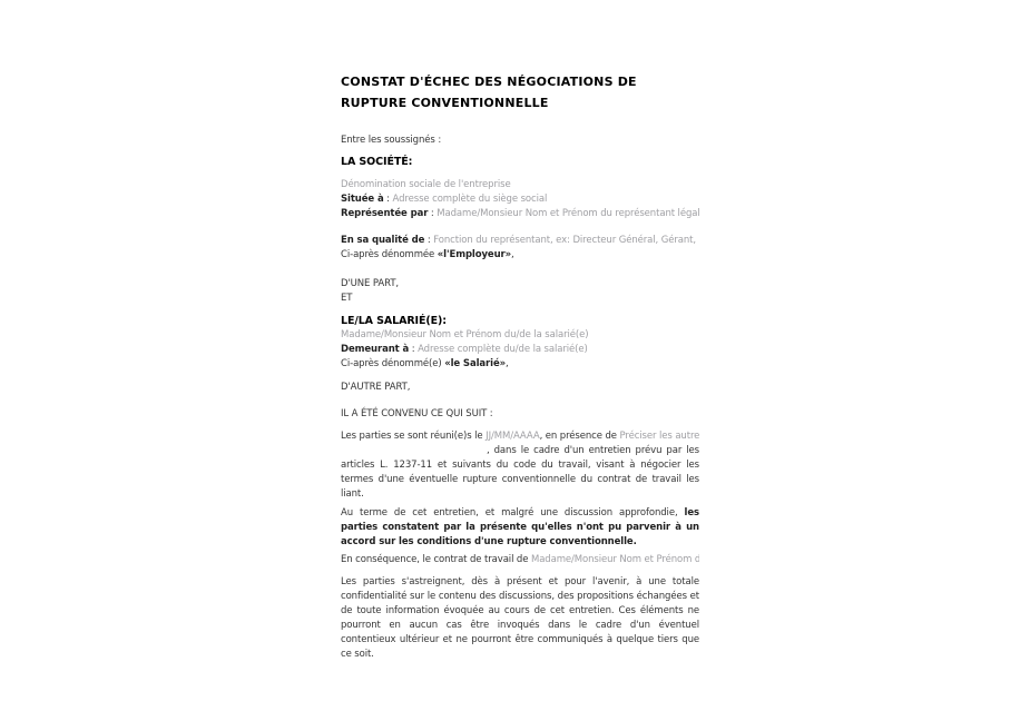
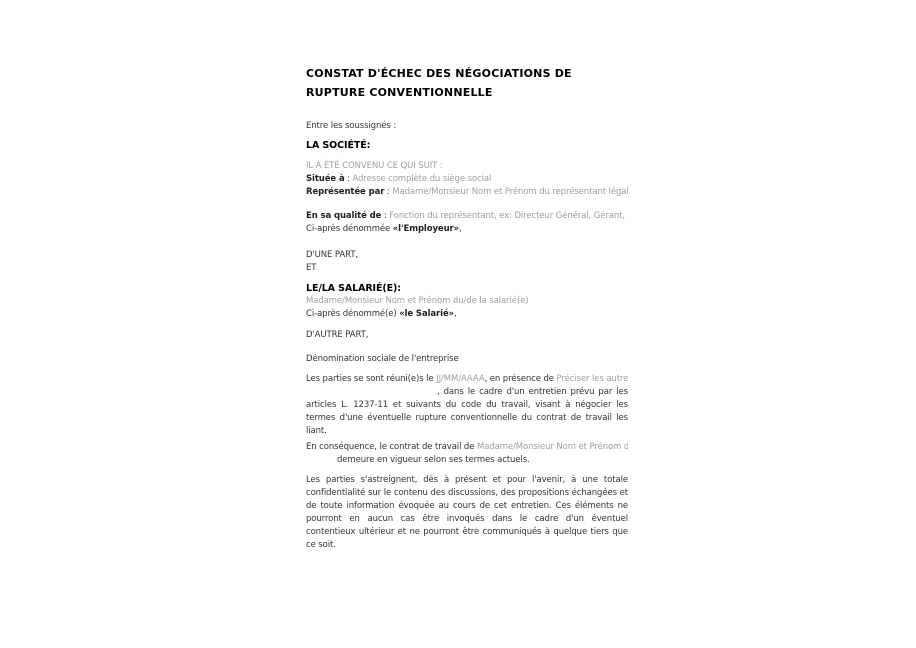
  CONSTAT D'ÉCHEC DES NÉGOCIATIONS DE RUPTURE CONVENTIONNELLE
  Entre les soussignés :
  LA SOCIÉTÉ:
- Dénomination sociale de l'entreprise
+ IL A ÉTÉ CONVENU CE QUI SUIT :
  Située à : Adresse complète du siège social
  Représentée par : Madame/Monsieur Nom et Prénom du représentant légal
  En sa qualité de : Fonction du représentant, ex: Directeur Général, Gérant,
  Ci-après dénommée «l'Employeur»,
  D'UNE PART,
  ET
  LE/LA SALARIÉ(E):
  Madame/Monsieur Nom et Prénom du/de la salarié(e)
- Demeurant à : Adresse complète du/de la salarié(e)
  Ci-après dénommé(e) «le Salarié»,
  D'AUTRE PART,
- IL A ÉTÉ CONVENU CE QUI SUIT :
+ Dénomination sociale de l'entreprise
  Les parties se sont réuni(e)s le JJ/MM/AAAA, en présence de Préciser les autre
  , dans le cadre d'un entretien prévu par les articles L. 1237-11 et suivants du code du travail, visant à négocier les termes d'une éventuelle rupture conventionnelle du contrat de travail les liant.
- Au terme de cet entretien, et malgré une discussion approfondie, les parties constatent par la présente qu'elles n'ont pu parvenir à un accord sur les conditions d'une rupture conventionnelle.
  En conséquence, le contrat de travail de Madame/Monsieur Nom et Prénom d
+ demeure en vigueur selon ses termes actuels.
  Les parties s'astreignent, dès à présent et pour l'avenir, à une totale confidentialité sur le contenu des discussions, des propositions échangées et de toute information évoquée au cours de cet entretien. Ces éléments ne pourront en aucun cas être invoqués dans le cadre d'un éventuel contentieux ultérieur et ne pourront être communiqués à quelque tiers que ce soit.
